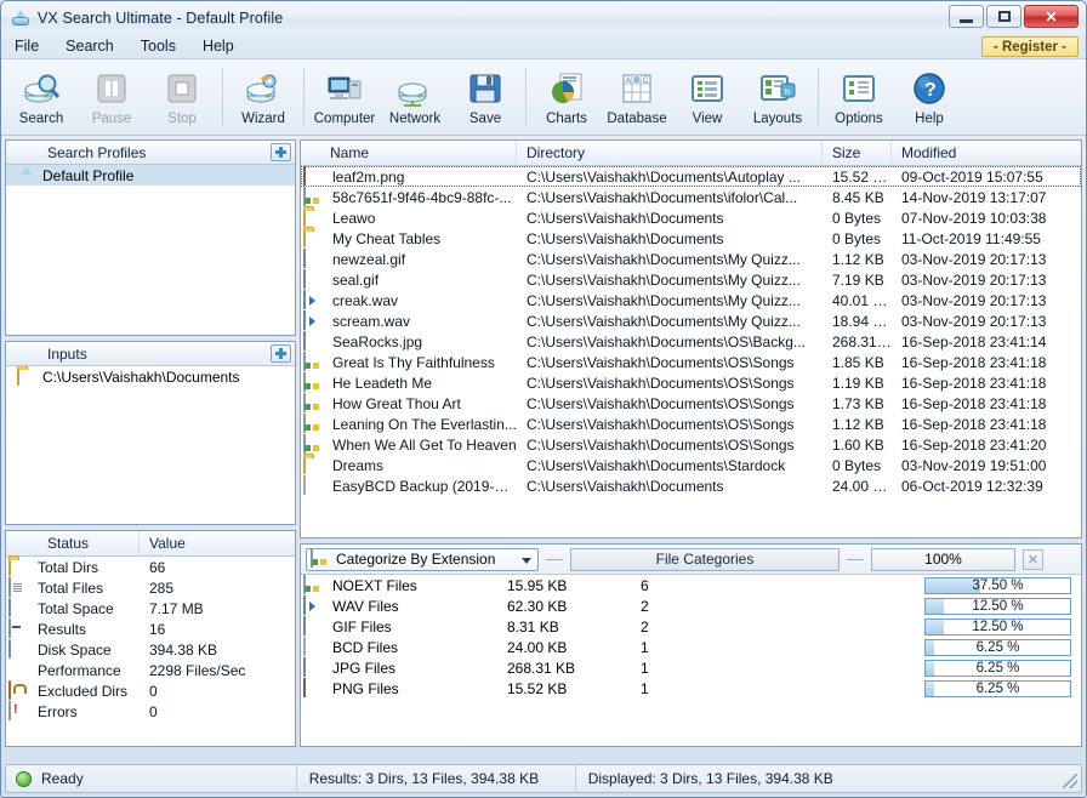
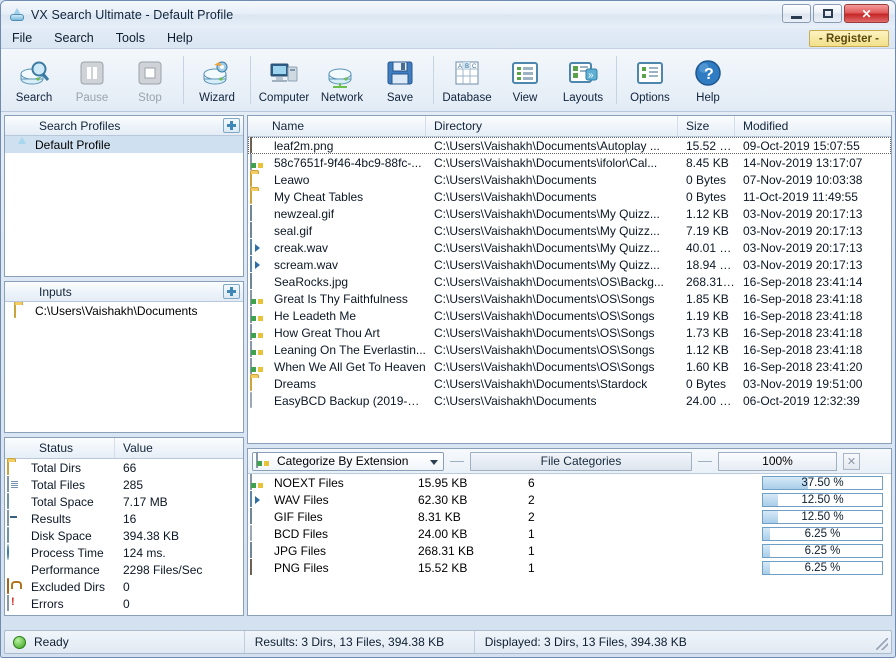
  VX Search Ultimate - Default Profile
  ✕
  File
  Search
  Tools
  Help
  - Register -
  Search
  Pause
  Stop
  Wizard
  Computer
  Network
  Save
- Charts
  Database
  View
  »
  Layouts
  Options
  ?
  Help
  Search Profiles
  Default Profile
  Inputs
  C:\Users\Vaishakh\Documents
  Status
  Value
  Total Dirs
  66
  Total Files
  285
  Total Space
  7.17 MB
  Results
  16
  Disk Space
  394.38 KB
+ Process Time
+ 124 ms.
  Performance
  2298 Files/Sec
  Excluded Dirs
  0
  Errors
  0
  Name
  Directory
  Size
  Modified
  leaf2m.png
  C:\Users\Vaishakh\Documents\Autoplay ...
  15.52 KB
  09-Oct-2019 15:07:55
  58c7651f-9f46-4bc9-88fc-...
  C:\Users\Vaishakh\Documents\ifolor\Cal...
  8.45 KB
  14-Nov-2019 13:17:07
  Leawo
  C:\Users\Vaishakh\Documents
  0 Bytes
  07-Nov-2019 10:03:38
  My Cheat Tables
  C:\Users\Vaishakh\Documents
  0 Bytes
  11-Oct-2019 11:49:55
  newzeal.gif
  C:\Users\Vaishakh\Documents\My Quizz...
  1.12 KB
  03-Nov-2019 20:17:13
  seal.gif
  C:\Users\Vaishakh\Documents\My Quizz...
  7.19 KB
  03-Nov-2019 20:17:13
  creak.wav
  C:\Users\Vaishakh\Documents\My Quizz...
  40.01 KB
  03-Nov-2019 20:17:13
  scream.wav
  C:\Users\Vaishakh\Documents\My Quizz...
  18.94 KB
  03-Nov-2019 20:17:13
  SeaRocks.jpg
  C:\Users\Vaishakh\Documents\OS\Backg...
  268.31 K
  16-Sep-2018 23:41:14
  Great Is Thy Faithfulness
  C:\Users\Vaishakh\Documents\OS\Songs
  1.85 KB
  16-Sep-2018 23:41:18
  He Leadeth Me
  C:\Users\Vaishakh\Documents\OS\Songs
  1.19 KB
  16-Sep-2018 23:41:18
  How Great Thou Art
  C:\Users\Vaishakh\Documents\OS\Songs
  1.73 KB
  16-Sep-2018 23:41:18
  Leaning On The Everlastin...
  C:\Users\Vaishakh\Documents\OS\Songs
  1.12 KB
  16-Sep-2018 23:41:18
  When We All Get To Heaven
  C:\Users\Vaishakh\Documents\OS\Songs
  1.60 KB
  16-Sep-2018 23:41:20
  Dreams
  C:\Users\Vaishakh\Documents\Stardock
  0 Bytes
  03-Nov-2019 19:51:00
  EasyBCD Backup (2019-10..
  C:\Users\Vaishakh\Documents
  24.00 KB
  06-Oct-2019 12:32:39
  Categorize By Extension
  File Categories
  100%
  ✕
  NOEXT Files
  15.95 KB
  6
  37.50 %
  WAV Files
  62.30 KB
  2
  12.50 %
  GIF Files
  8.31 KB
  2
  12.50 %
  BCD Files
  24.00 KB
  1
  6.25 %
  JPG Files
  268.31 KB
  1
  6.25 %
  PNG Files
  15.52 KB
  1
  6.25 %
  Ready
  Results: 3 Dirs, 13 Files, 394.38 KB
  Displayed: 3 Dirs, 13 Files, 394.38 KB
